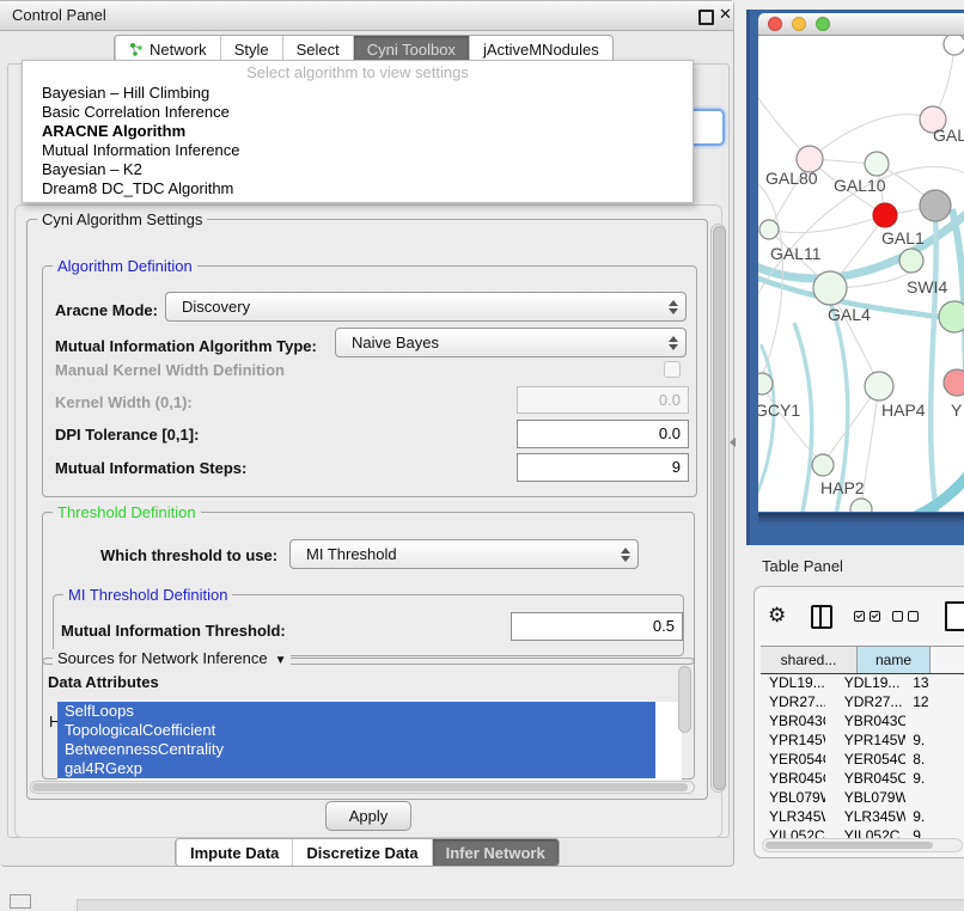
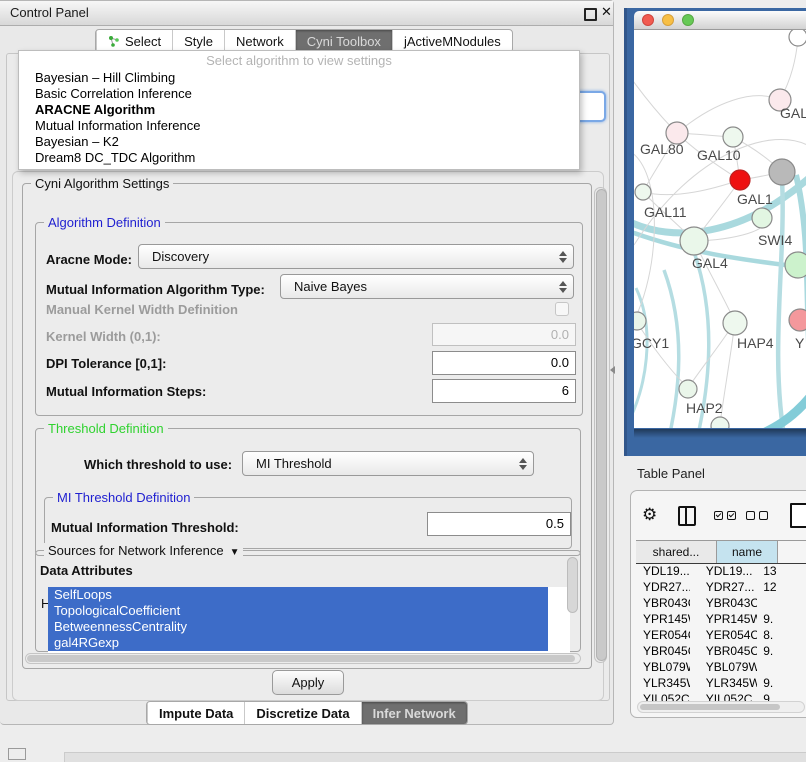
  Control Panel
  ✕
- Network
+ Select
  Style
- Select
+ Network
  Cyni Toolbox
  jActiveMNodules
  Select algorithm to view settings
  Bayesian – Hill Climbing
  Basic Correlation Inference
  ARACNE Algorithm
  Mutual Information Inference
  Bayesian – K2
  Dream8 DC_TDC Algorithm
  Cyni Algorithm Settings
  Algorithm Definition
  Aracne Mode:
  Discovery
  Mutual Information Algorithm Type:
  Naive Bayes
  Manual Kernel Width Definition
  Kernel Width (0,1):
  0.0
  DPI Tolerance [0,1]:
  0.0
  Mutual Information Steps:
- 9
+ 6
  Threshold Definition
  Which threshold to use:
  MI Threshold
  MI Threshold Definition
  Mutual Information Threshold:
  0.5
  Sources for Network Inference ▼
  Data Attributes
  SelfLoops
  TopologicalCoefficient
  BetweennessCentrality
  gal4RGexp
  Apply
  Impute Data
  Discretize Data
  Infer Network
  GAL
  GAL80
  GAL10
  GAL1
  GAL11
  SWI4
  GAL4
  GCY1
  HAP4
  Y
  HAP2
  Table Panel
  ⚙
  shared...
  name
  YDL19...
  YDL19...
  13
  YDR27..
  YDR27...
  12
  YBR043
  YBR043C
  YPR145
  YPR145W
  9.
  YER054
  YER054C
  8.
  YBR045
  YBR045C
  9.
  YBL079
  YBL079W
  YLR345
  YLR345W
  9.
  YIL052C
  YIL052C
  9.
